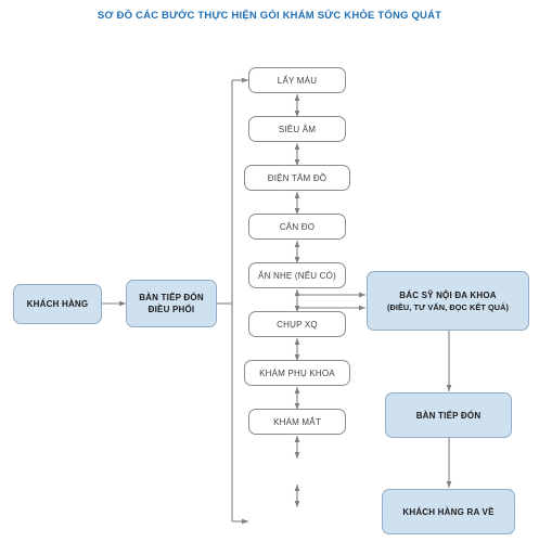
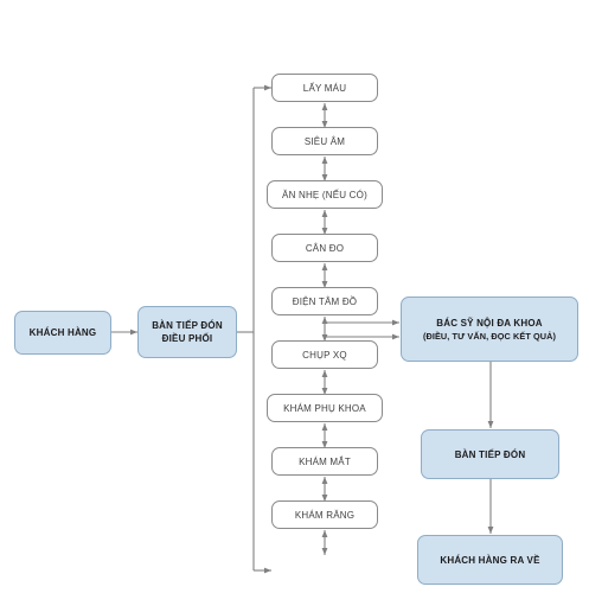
- SƠ ĐỒ CÁC BƯỚC THỰC HIỆN GÓI KHÁM SỨC KHỎE TỔNG QUÁT
  KHÁCH HÀNG
  BÀN TIẾP ĐÓN
  ĐIỀU PHỐI
  LẤY MÁU
  SIÊU ÂM
- ĐIỆN TÂM ĐỒ
+ ĂN NHẸ (NẾU CÓ)
  CÂN ĐO
- ĂN NHẸ (NẾU CÓ)
+ ĐIỆN TÂM ĐỒ
  CHỤP XQ
  KHÁM PHỤ KHOA
  KHÁM MẮT
+ KHÁM RĂNG
  BÁC SỸ NỘI ĐA KHOA
  (ĐIỀU, TƯ VẤN, ĐỌC KẾT QUẢ)
  BÀN TIẾP ĐÓN
  KHÁCH HÀNG RA VỀ
